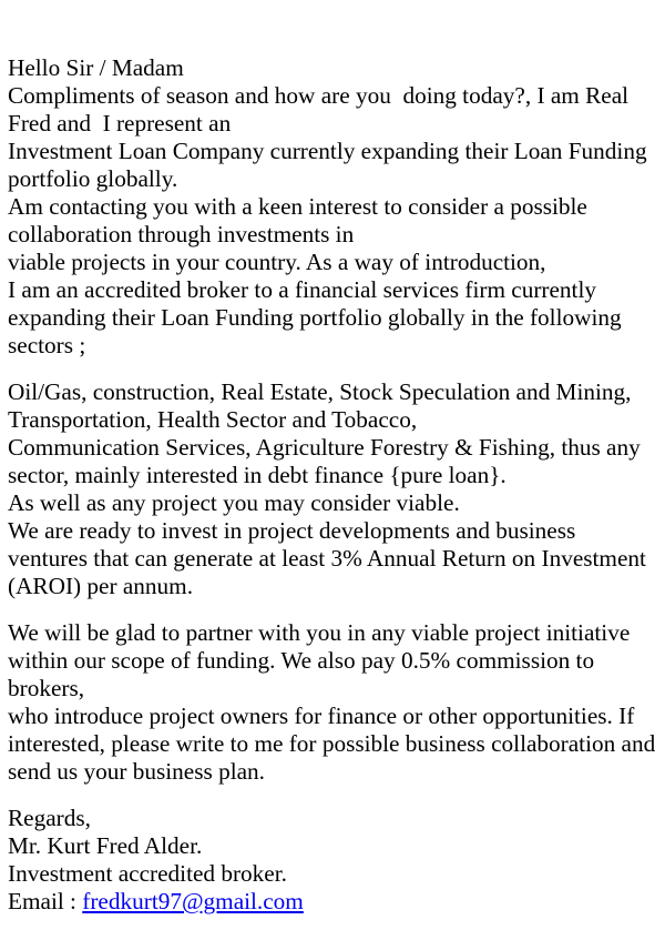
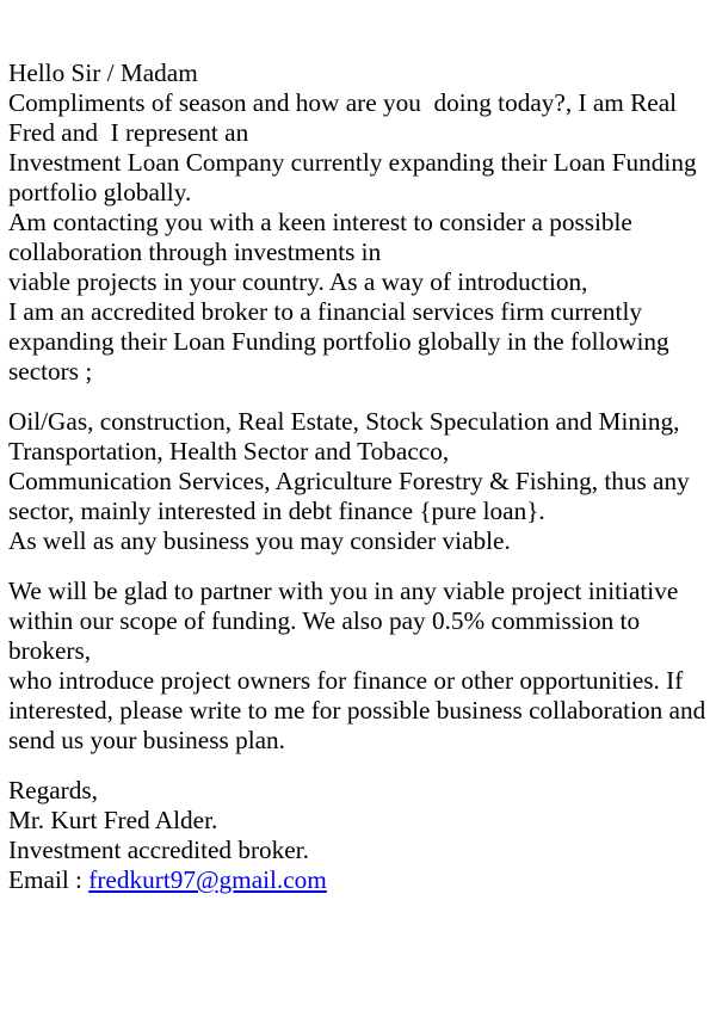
  Hello Sir / Madam
  Compliments of season and how are you doing today?, I am Real Fred and I represent an
  Investment Loan Company currently expanding their Loan Funding portfolio globally.
  Am contacting you with a keen interest to consider a possible collaboration through investments in
  viable projects in your country. As a way of introduction,
  I am an accredited broker to a financial services firm currently expanding their Loan Funding portfolio globally in the following sectors ;
  Oil/Gas, construction, Real Estate, Stock Speculation and Mining, Transportation, Health Sector and Tobacco,
  Communication Services, Agriculture Forestry & Fishing, thus any sector, mainly interested in debt finance {pure loan}.
- As well as any project you may consider viable.
+ As well as any business you may consider viable.
- We are ready to invest in project developments and business ventures that can generate at least 3% Annual Return on Investment (AROI) per annum.
  We will be glad to partner with you in any viable project initiative within our scope of funding. We also pay 0.5% commission to brokers,
  who introduce project owners for finance or other opportunities. If interested, please write to me for possible business collaboration and send us your business plan.
  Regards,
  Mr. Kurt Fred Alder.
  Investment accredited broker.
  Email : fredkurt97@gmail.com
